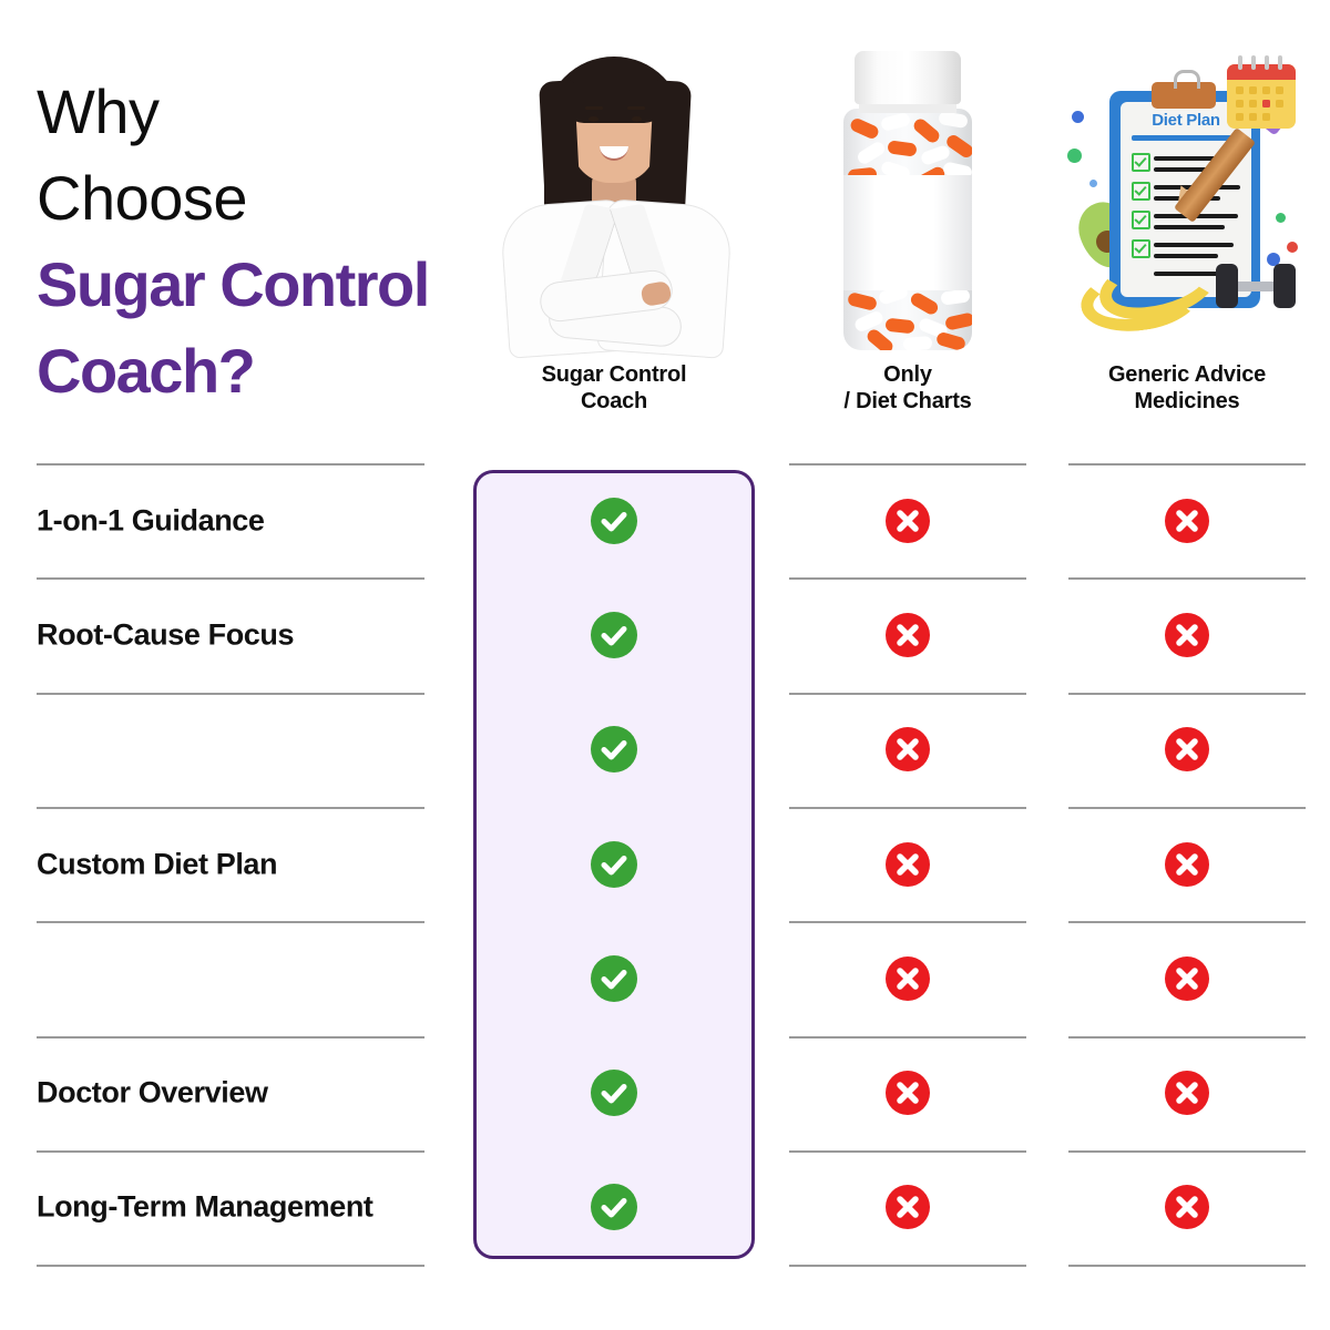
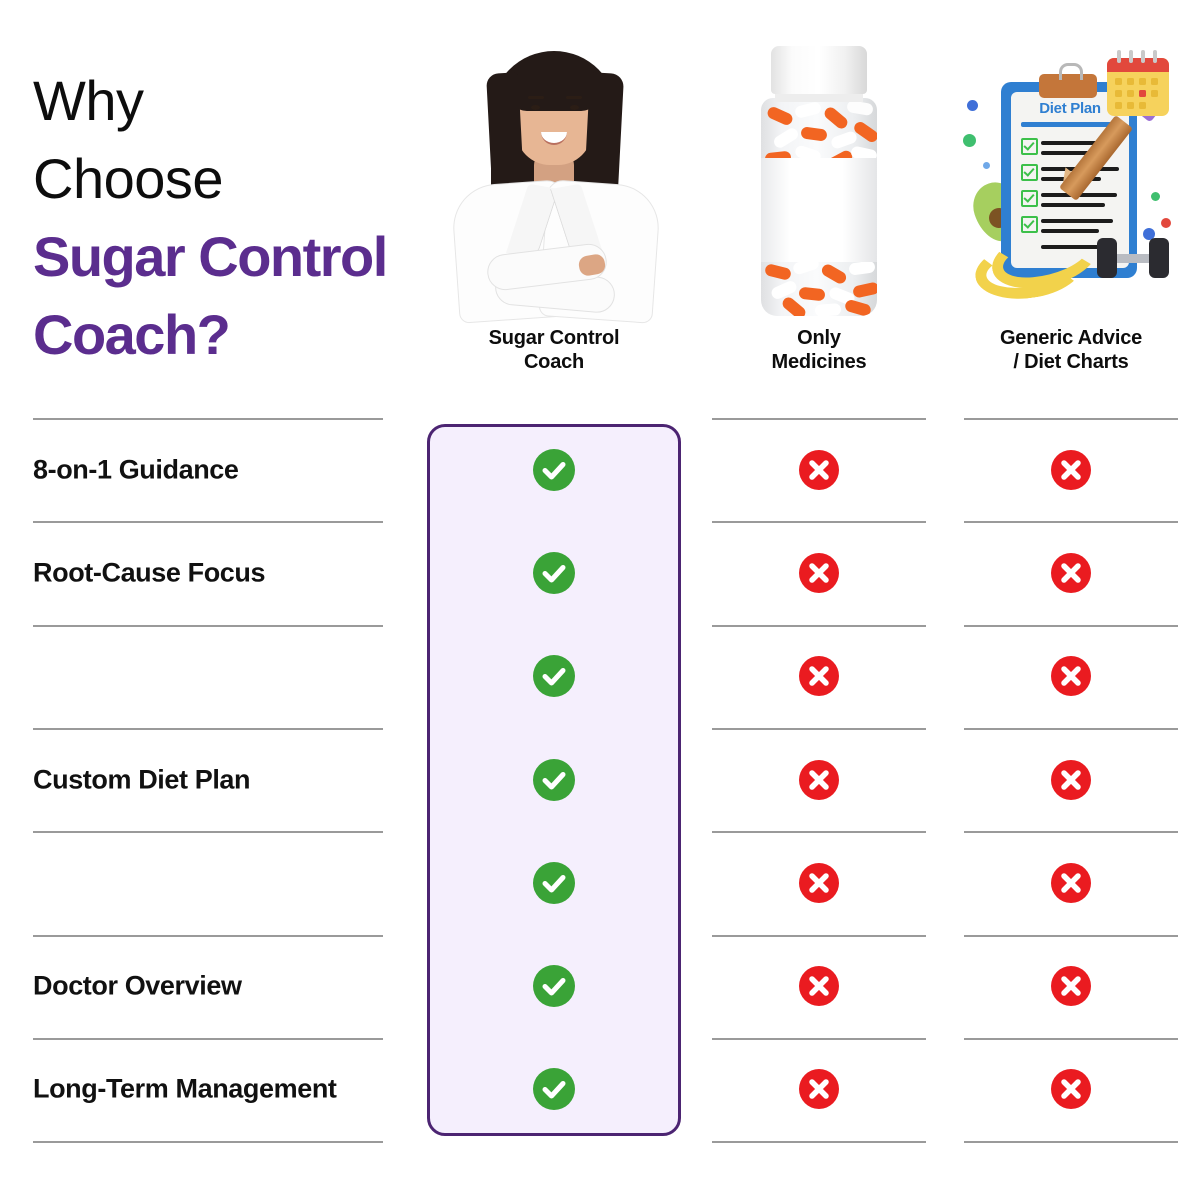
  Why
  Choose
  Sugar Control
  Coach?
  Sugar Control
  Coach
  Only
- / Diet Charts
+ Medicines
  Diet Plan
  Generic Advice
- Medicines
+ / Diet Charts
- 1-on-1 Guidance
+ 8-on-1 Guidance
  Root-Cause Focus
  Custom Diet Plan
  Doctor Overview
  Long-Term Management
